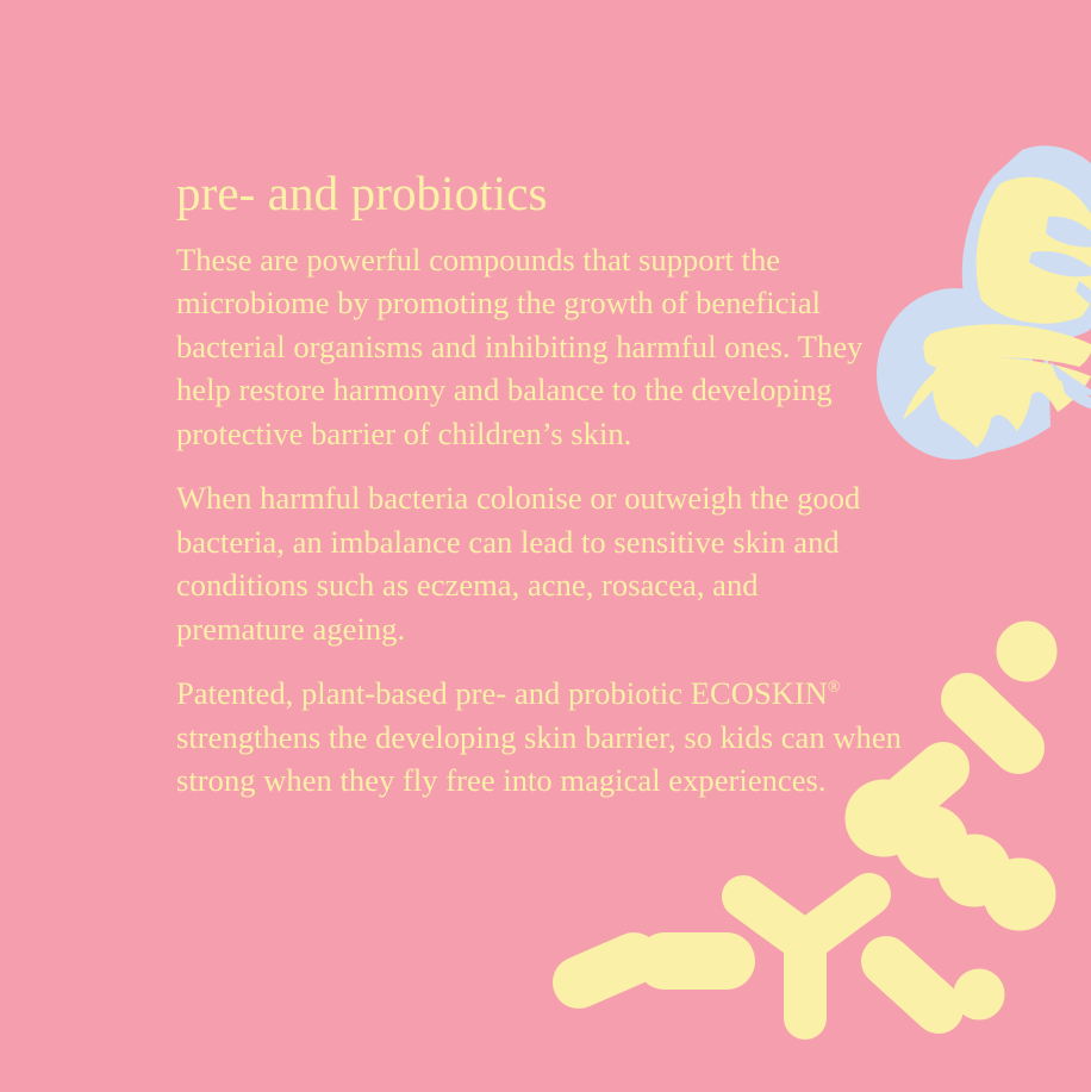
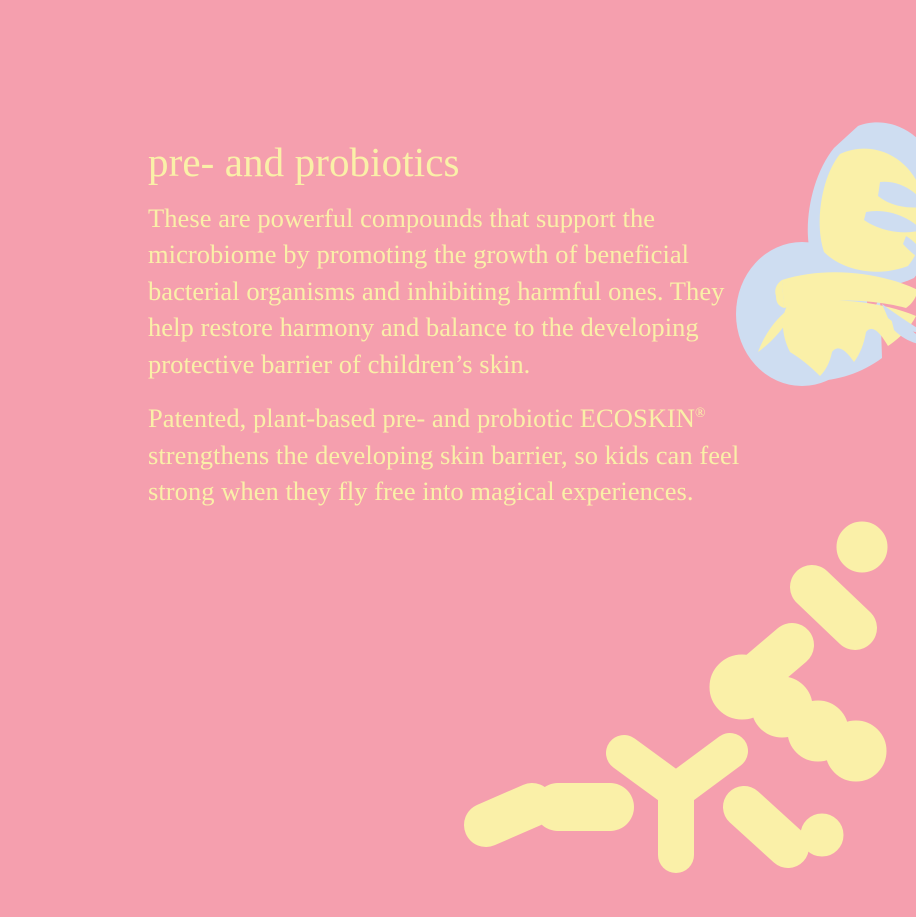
  pre- and probiotics
  These are powerful compounds that support the microbiome by promoting the growth of beneficial bacterial organisms and inhibiting harmful ones. They help restore harmony and balance to the developing protective barrier of children’s skin.
- When harmful bacteria colonise or outweigh the good bacteria, an imbalance can lead to sensitive skin and conditions such as eczema, acne, rosacea, and premature ageing.
- Patented, plant-based pre- and probiotic ECOSKIN® strengthens the developing skin barrier, so kids can when strong when they fly free into magical experiences.
+ Patented, plant-based pre- and probiotic ECOSKIN® strengthens the developing skin barrier, so kids can feel strong when they fly free into magical experiences.
